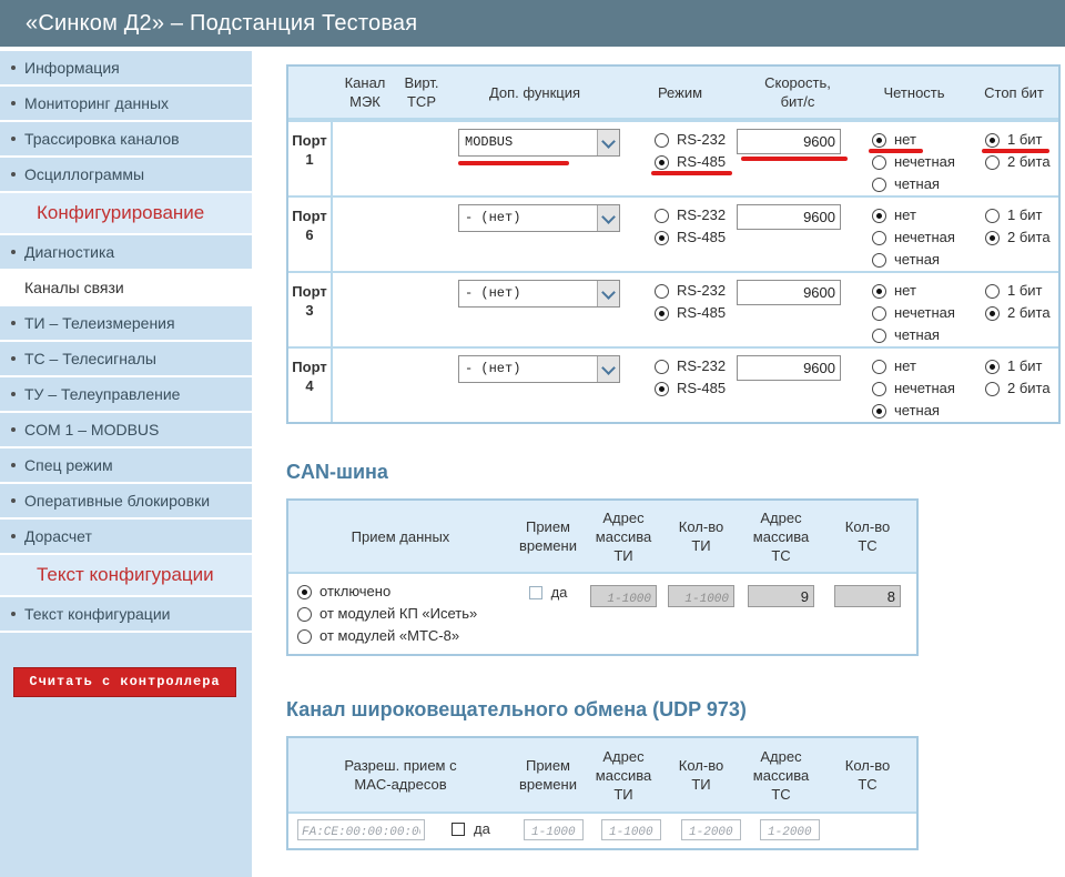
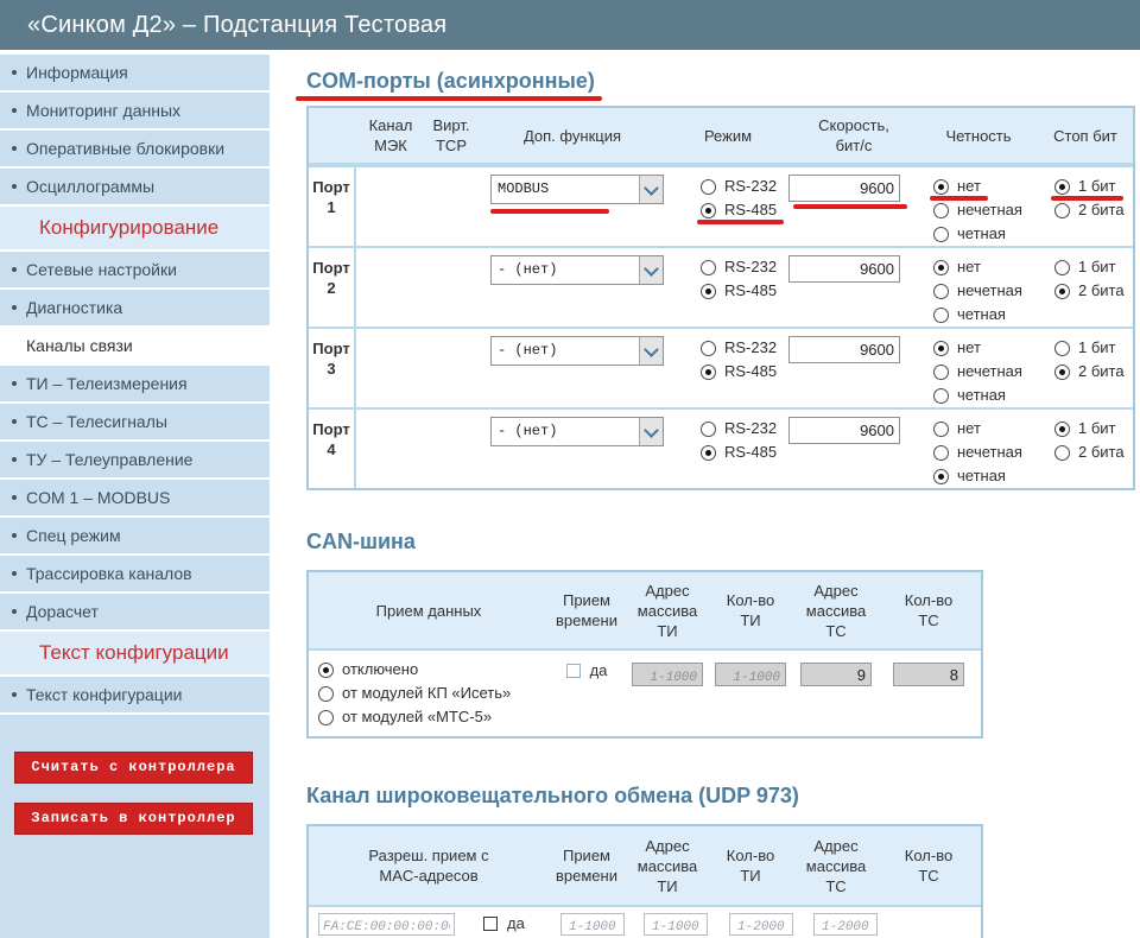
  «Синком Д2» – Подстанция Тестовая
  Информация
  Мониторинг данных
- Трассировка каналов
+ Оперативные блокировки
  Осциллограммы
  Конфигурирование
+ Сетевые настройки
  Диагностика
  Каналы связи
  ТИ – Телеизмерения
  ТС – Телесигналы
  ТУ – Телеуправление
  COM 1 – MODBUS
  Спец режим
- Оперативные блокировки
+ Трассировка каналов
  Дорасчет
  Текст конфигурации
  Текст конфигурации
  Считать с контроллера
+ Записать в контроллер
+ COM-порты (асинхронные)
  Канал
  МЭК
  Вирт.
  TCP
  Доп. функция
  Режим
  Скорость,
  бит/с
  Четность
  Стоп бит
  Порт
  1
  MODBUS
  RS-232
  RS-485
  9600
  нет
  нечетная
  четная
  1 бит
  2 бита
  Порт
- 6
+ 2
  - (нет)
  RS-232
  RS-485
  9600
  нет
  нечетная
  четная
  1 бит
  2 бита
  Порт
  3
  - (нет)
  RS-232
  RS-485
  9600
  нет
  нечетная
  четная
  1 бит
  2 бита
  Порт
  4
  - (нет)
  RS-232
  RS-485
  9600
  нет
  нечетная
  четная
  1 бит
  2 бита
  CAN-шина
  Прием данных
  Прием
  времени
  Адрес
  массива
  ТИ
  Кол-во
  ТИ
  Адрес
  массива
  ТС
  Кол-во
  ТС
  отключено
  от модулей КП «Исеть»
- от модулей «МТС-8»
+ от модулей «МТС-5»
  да
  1-1000
  1-1000
  9
  8
  Канал широковещательного обмена (UDP 973)
  Разреш. прием с
  MAC-адресов
  Прием
  времени
  Адрес
  массива
  ТИ
  Кол-во
  ТИ
  Адрес
  массива
  ТС
  Кол-во
  ТС
  FA:CE:00:00:00:0
  да
  1-1000
  1-1000
  1-2000
  1-2000
